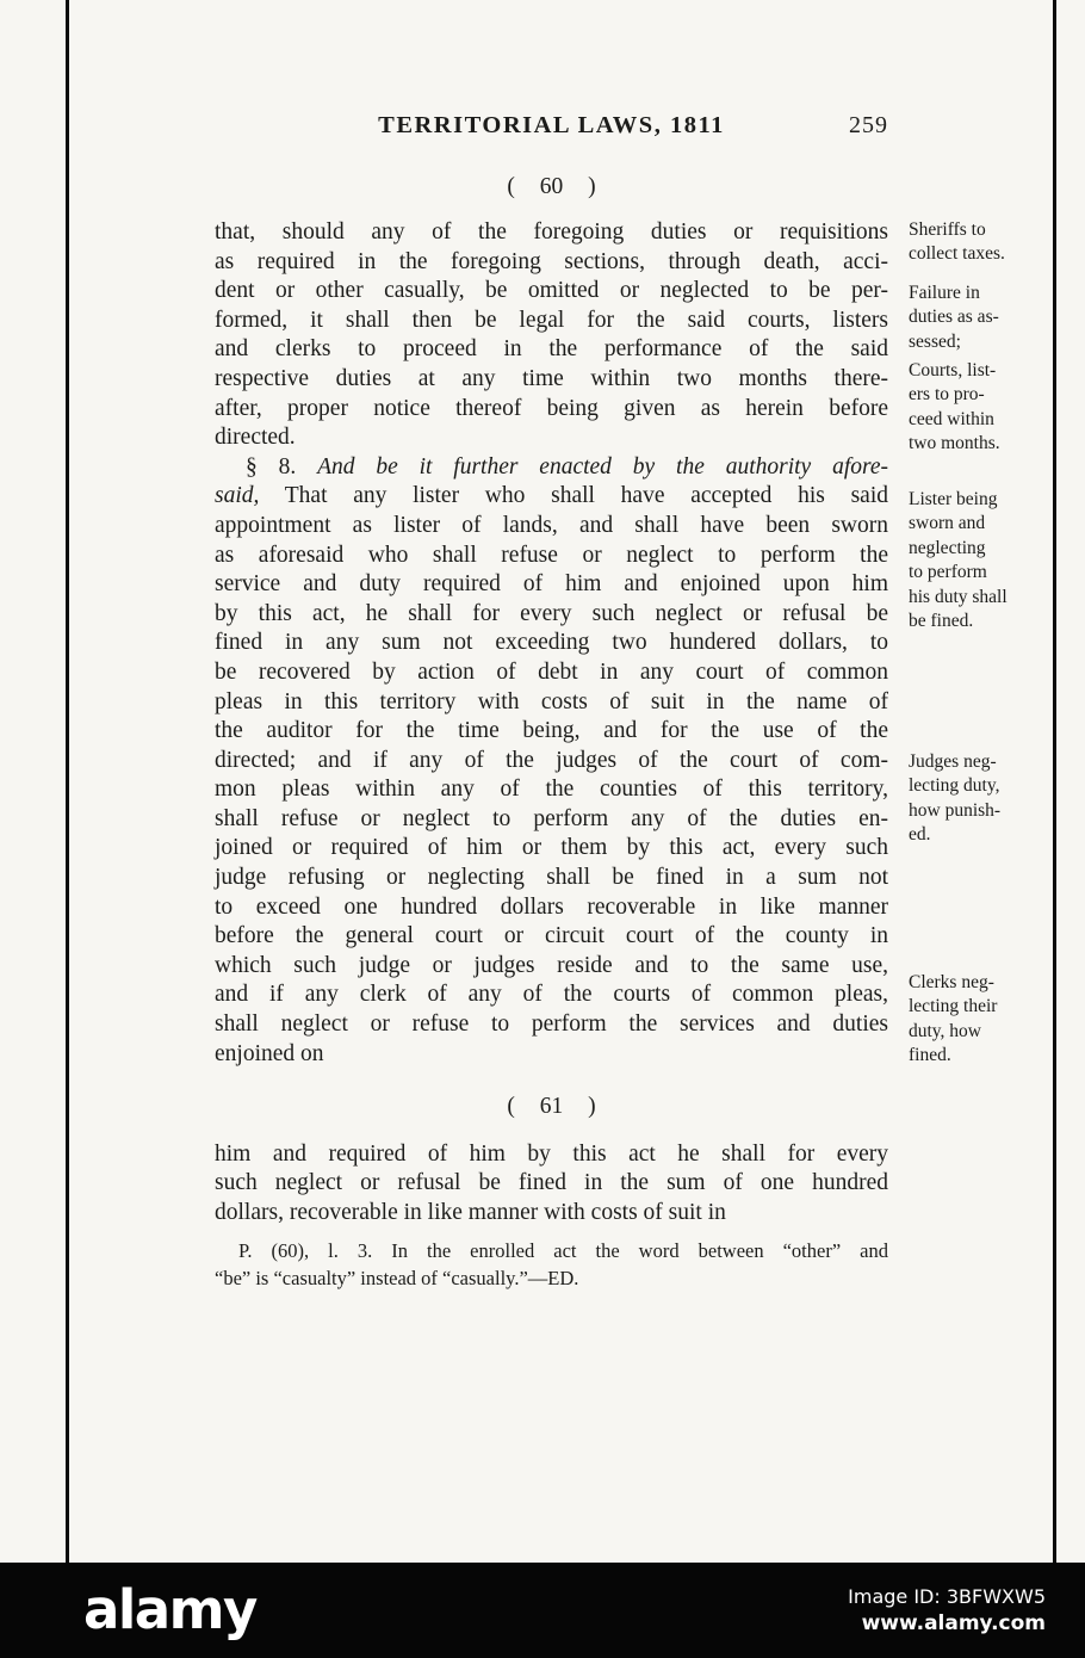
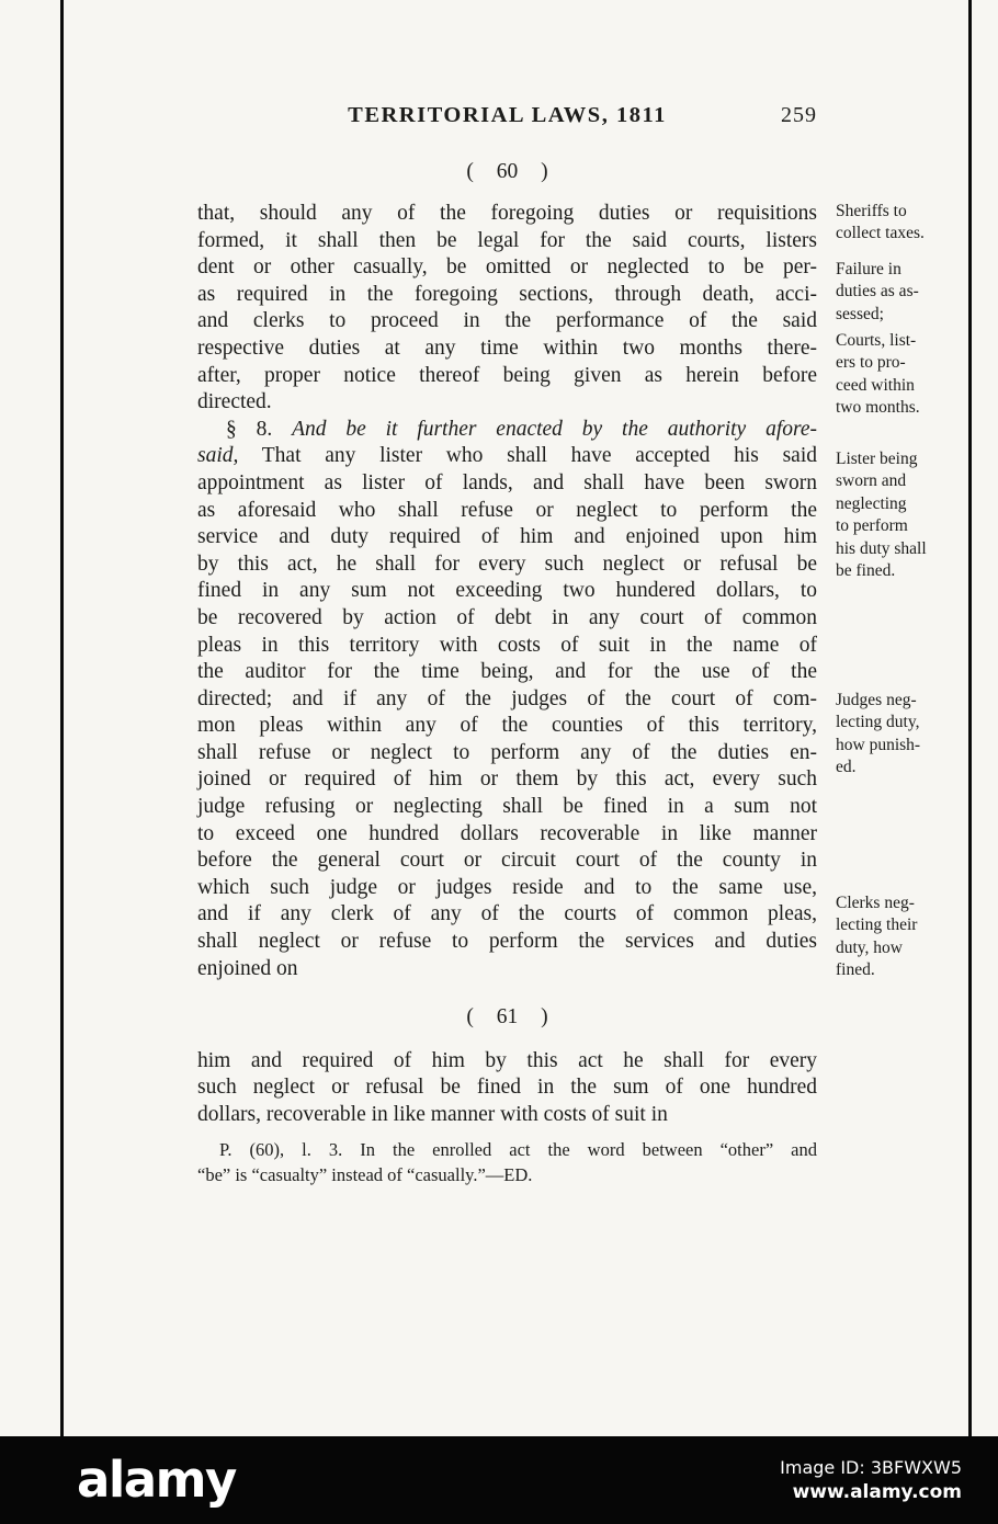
  TERRITORIAL LAWS, 1811
  259
  ( 60 )
  that, should any of the foregoing duties or requisitions
- as required in the foregoing sections, through death, acci-
+ formed, it shall then be legal for the said courts, listers
  dent or other casually, be omitted or neglected to be per-
- formed, it shall then be legal for the said courts, listers
+ as required in the foregoing sections, through death, acci-
  and clerks to proceed in the performance of the said
  respective duties at any time within two months there-
  after, proper notice thereof being given as herein before
  directed.
  § 8. And be it further enacted by the authority afore-
  said, That any lister who shall have accepted his said
  appointment as lister of lands, and shall have been sworn
  as aforesaid who shall refuse or neglect to perform the
  service and duty required of him and enjoined upon him
  by this act, he shall for every such neglect or refusal be
  fined in any sum not exceeding two hundered dollars, to
  be recovered by action of debt in any court of common
  pleas in this territory with costs of suit in the name of
  the auditor for the time being, and for the use of the
  directed; and if any of the judges of the court of com-
  mon pleas within any of the counties of this territory,
  shall refuse or neglect to perform any of the duties en-
  joined or required of him or them by this act, every such
  judge refusing or neglecting shall be fined in a sum not
  to exceed one hundred dollars recoverable in like manner
  before the general court or circuit court of the county in
  which such judge or judges reside and to the same use,
  and if any clerk of any of the courts of common pleas,
  shall neglect or refuse to perform the services and duties
  enjoined on
  ( 61 )
  him and required of him by this act he shall for every
  such neglect or refusal be fined in the sum of one hundred
  dollars, recoverable in like manner with costs of suit in
  P. (60), l. 3. In the enrolled act the word between “other” and
  “be” is “casualty” instead of “casually.”—ED.
  Sheriffs to
  collect taxes.
  Failure in
  duties as as-
  sessed;
  Courts, list-
  ers to pro-
  ceed within
  two months.
  Lister being
  sworn and
  neglecting
  to perform
  his duty shall
  be fined.
  Judges neg-
  lecting duty,
  how punish-
  ed.
  Clerks neg-
  lecting their
  duty, how
  fined.
  alamy
  Image ID: 3BFWXW5
  www.alamy.com
